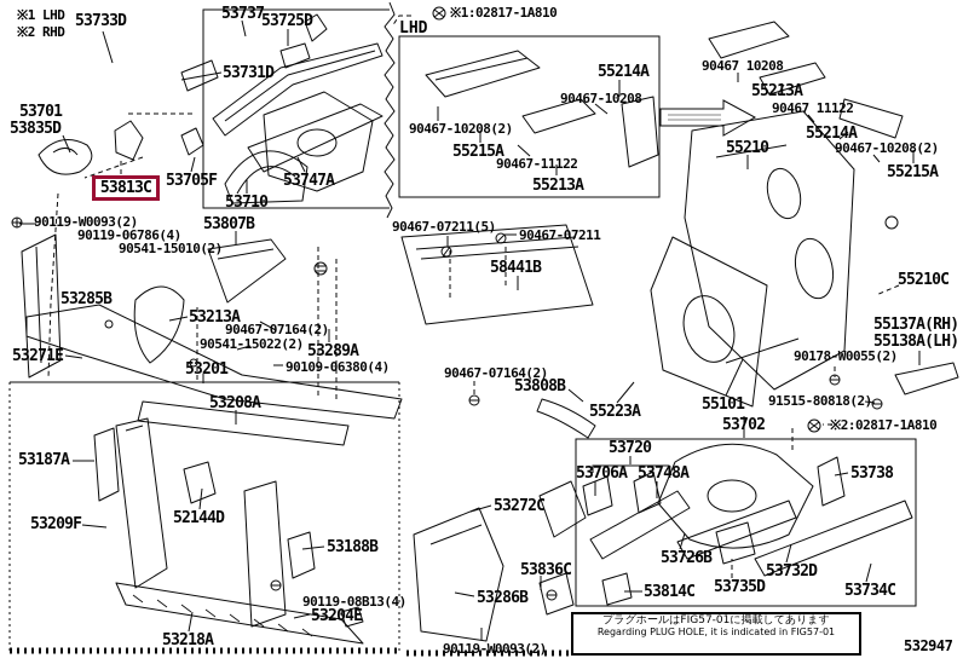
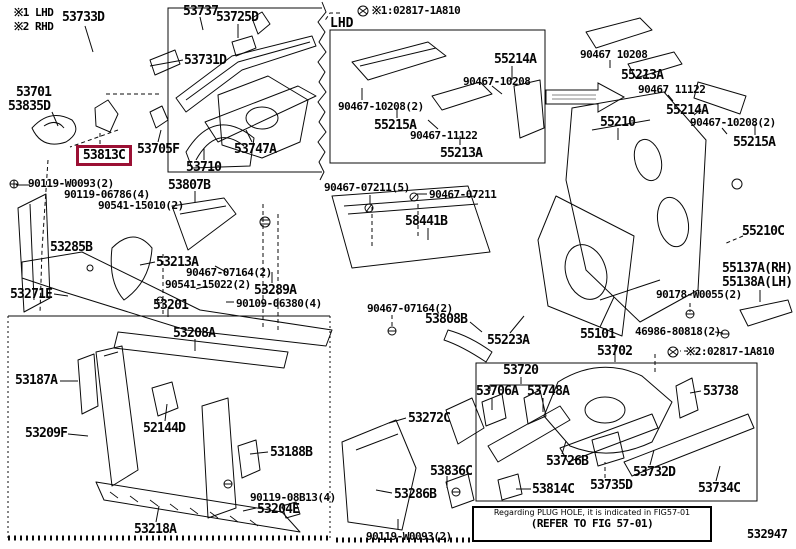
  ※1 LHD
  ※2 RHD
  LHD
  53813C
  53733D
  53737
  53725D
  53731D
  53701
  53835D
  53705F
  53747A
  53710
  ※1:02817-1A810
  90467-10208(2)
  55215A
  90467-11122
  55213A
  55214A
  90467-10208
  90467 10208
  55213A
  90467 11122
  55214A
  90467-10208(2)
  55215A
  55210
  55210C
  55137A(RH)
  55138A(LH)
  90178-W0055(2)
  55101
- 91515-80818(2)
+ 46986-80818(2)
  53702
  ※2:02817-1A810
  90119-W0093(2)
  90119-06786(4)
  90541-15010(2)
  53807B
  53285B
  53213A
  90467-07164(2)
  90541-15022(2)
  53271E
  53201
  90109-06380(4)
  53289A
  90467-07211(5)
  90467-07211
  58441B
  90467-07164(2)
  53808B
  55223A
  53187A
  53208A
  53209F
  52144D
  53218A
  53188B
  90119-08B13(4)
  53204E
  53272C
  53286B
  53836C
  90119-W0093(2)
  53720
  53706A
  53748A
  53738
  53726B
  53732D
  53735D
  53814C
  53734C
- プラグホールはFIG57-01に掲載してあります
  Regarding PLUG HOLE, it is indicated in FIG57-01
+ (REFER TO FIG 57-01)
  532947
